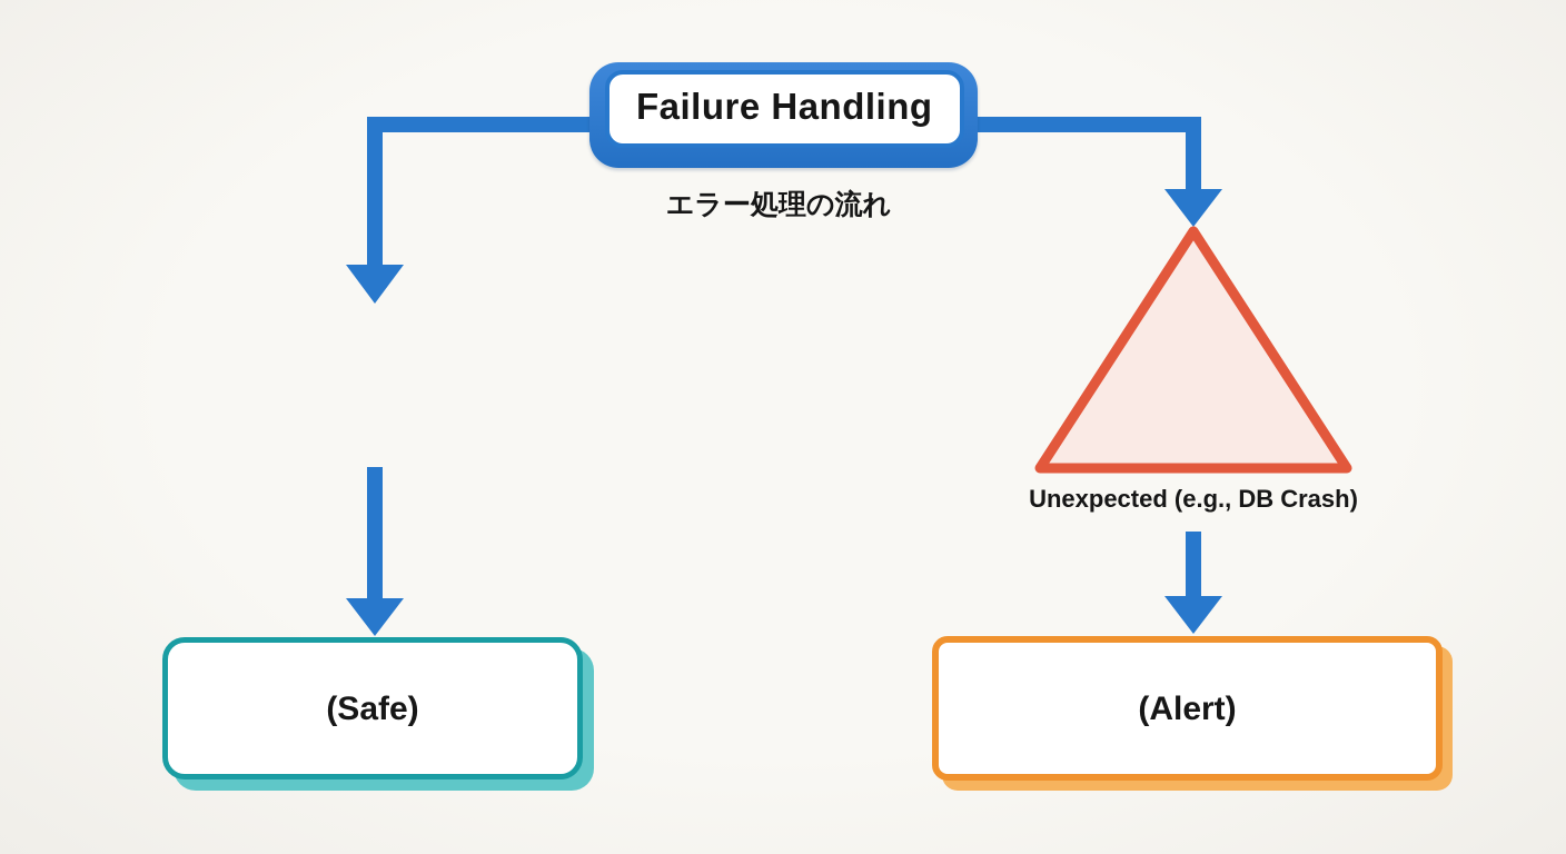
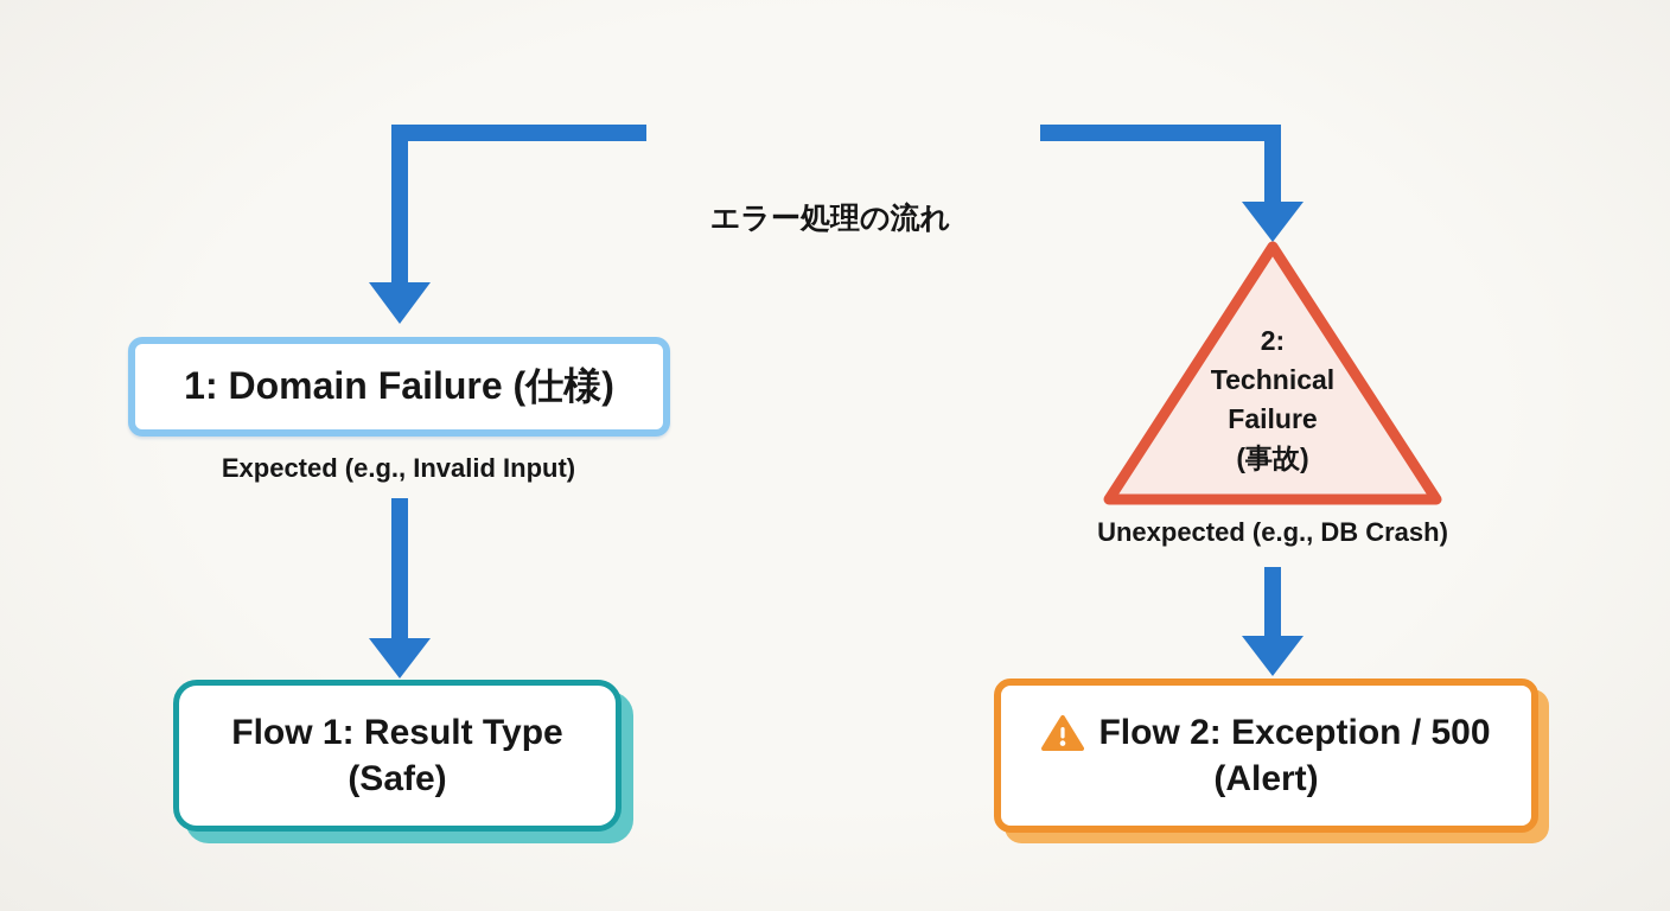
- Failure Handling
  エラー処理の流れ
+ 1: Domain Failure (仕様)
+ Expected (e.g., Invalid Input)
+ 2:
+ Technical
+ Failure
+ (事故)
  Unexpected (e.g., DB Crash)
+ Flow 1: Result Type
  (Safe)
+ Flow 2: Exception / 500
  (Alert)
